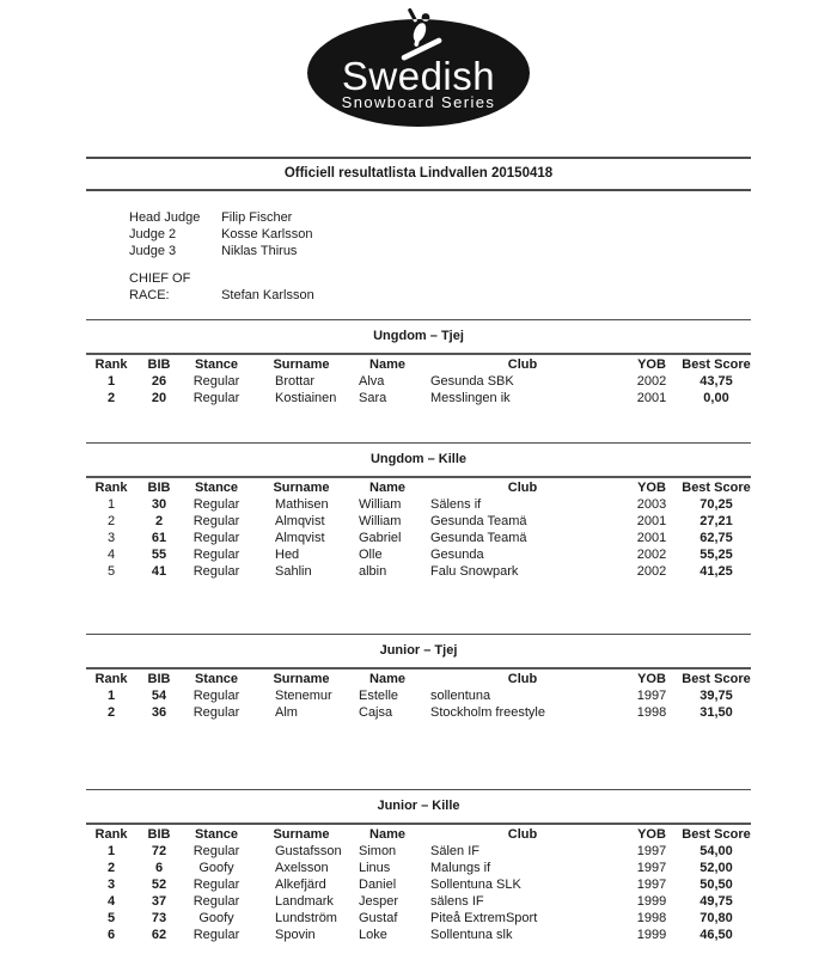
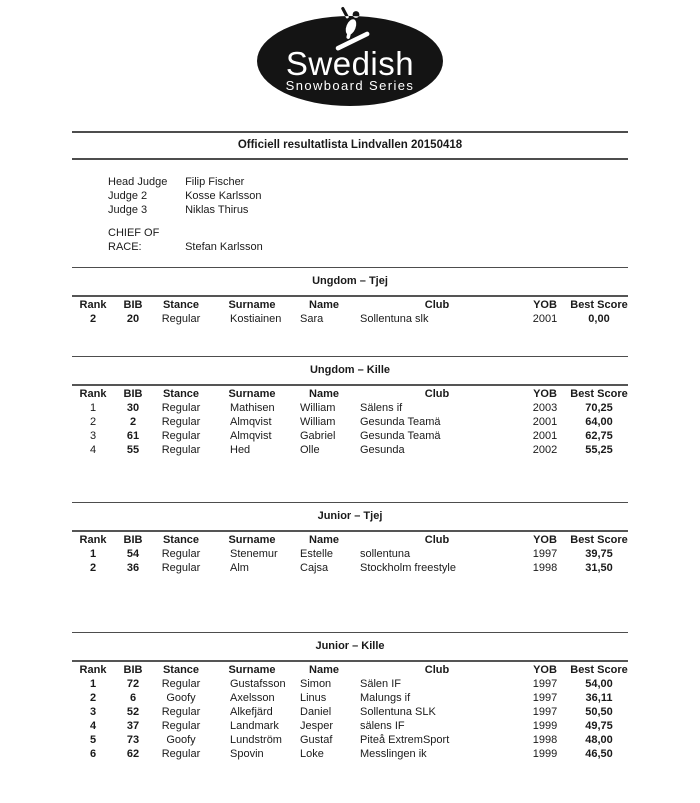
  Swedish
  Snowboard Series
  Officiell resultatlista Lindvallen 20150418
  Head Judge Filip Fischer
  Judge 2 Kosse Karlsson
  Judge 3 Niklas Thirus
  CHIEF OF RACE: Stefan Karlsson
  Ungdom – Tjej
  Rank	BIB	Stance	Surname	Name	Club	YOB	Best Score
- 1	26	Regular	Brottar	Alva	Gesunda SBK	2002	43,75
- 2	20	Regular	Kostiainen	Sara	Messlingen ik	2001	0,00
+ 2	20	Regular	Kostiainen	Sara	Sollentuna slk	2001	0,00
  Ungdom – Kille
  Rank	BIB	Stance	Surname	Name	Club	YOB	Best Score
  1	30	Regular	Mathisen	William	Sälens if	2003	70,25
- 2	2	Regular	Almqvist	William	Gesunda Teamä	2001	27,21
+ 2	2	Regular	Almqvist	William	Gesunda Teamä	2001	64,00
  3	61	Regular	Almqvist	Gabriel	Gesunda Teamä	2001	62,75
  4	55	Regular	Hed	Olle	Gesunda	2002	55,25
- 5	41	Regular	Sahlin	albin	Falu Snowpark	2002	41,25
  Junior – Tjej
  Rank	BIB	Stance	Surname	Name	Club	YOB	Best Score
  1	54	Regular	Stenemur	Estelle	sollentuna	1997	39,75
  2	36	Regular	Alm	Cajsa	Stockholm freestyle	1998	31,50
  Junior – Kille
  Rank	BIB	Stance	Surname	Name	Club	YOB	Best Score
  1	72	Regular	Gustafsson	Simon	Sälen IF	1997	54,00
- 2	6	Goofy	Axelsson	Linus	Malungs if	1997	52,00
+ 2	6	Goofy	Axelsson	Linus	Malungs if	1997	36,11
  3	52	Regular	Alkefjärd	Daniel	Sollentuna SLK	1997	50,50
  4	37	Regular	Landmark	Jesper	sälens IF	1999	49,75
- 5	73	Goofy	Lundström	Gustaf	Piteå ExtremSport	1998	70,80
+ 5	73	Goofy	Lundström	Gustaf	Piteå ExtremSport	1998	48,00
- 6	62	Regular	Spovin	Loke	Sollentuna slk	1999	46,50
+ 6	62	Regular	Spovin	Loke	Messlingen ik	1999	46,50
